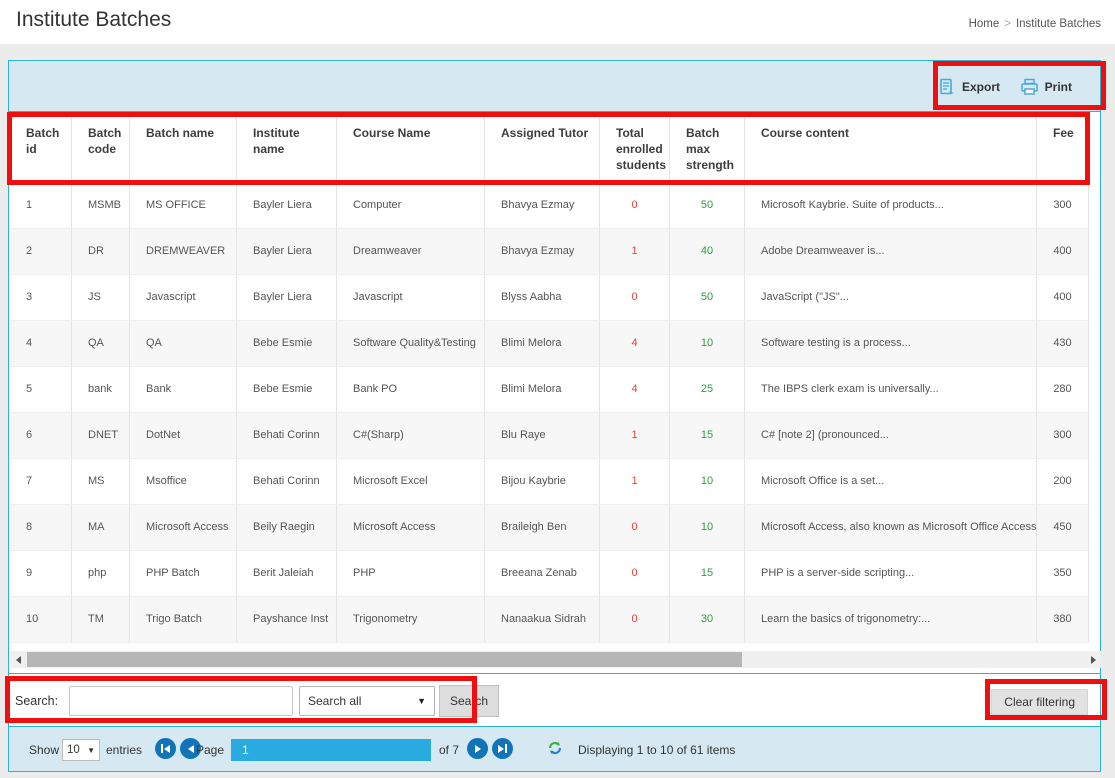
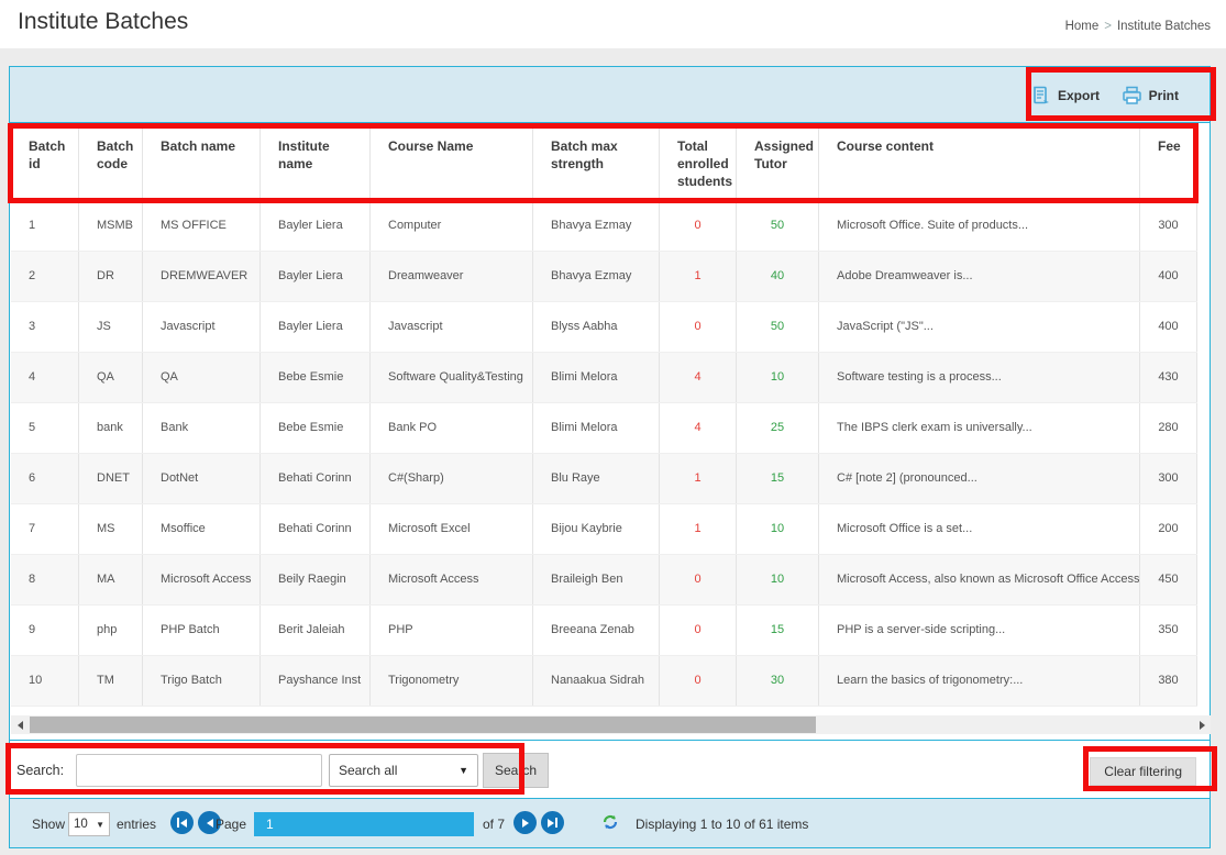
  Institute Batches
  Home > Institute Batches
  Export
  Print
  Batch id
  Batch code
  Batch name
  Institute name
  Course Name
- Assigned Tutor
+ Batch max strength
  Total enrolled students
- Batch max strength
+ Assigned Tutor
  Course content
  Fee
  1
  MSMB
  MS OFFICE
  Bayler Liera
  Computer
  Bhavya Ezmay
  0
  50
- Microsoft Kaybrie. Suite of products...
+ Microsoft Office. Suite of products...
  300
  2
  DR
  DREMWEAVER
  Bayler Liera
  Dreamweaver
  Bhavya Ezmay
  1
  40
  Adobe Dreamweaver is...
  400
  3
  JS
  Javascript
  Bayler Liera
  Javascript
  Blyss Aabha
  0
  50
  JavaScript ("JS"...
  400
  4
  QA
  QA
  Bebe Esmie
  Software Quality&Testing
  Blimi Melora
  4
  10
  Software testing is a process...
  430
  5
  bank
  Bank
  Bebe Esmie
  Bank PO
  Blimi Melora
  4
  25
  The IBPS clerk exam is universally...
  280
  6
  DNET
  DotNet
  Behati Corinn
  C#(Sharp)
  Blu Raye
  1
  15
  C# [note 2] (pronounced...
  300
  7
  MS
  Msoffice
  Behati Corinn
  Microsoft Excel
  Bijou Kaybrie
  1
  10
  Microsoft Office is a set...
  200
  8
  MA
  Microsoft Access
  Beily Raegin
  Microsoft Access
  Braileigh Ben
  0
  10
  Microsoft Access, also known as Microsoft Office Access
  450
  9
  php
  PHP Batch
  Berit Jaleiah
  PHP
  Breeana Zenab
  0
  15
  PHP is a server-side scripting...
  350
  10
  TM
  Trigo Batch
  Payshance Inst
  Trigonometry
  Nanaakua Sidrah
  0
  30
  Learn the basics of trigonometry:...
  380
  Search:
  Search all
  ▼
  Search
  Clear filtering
  Show
  10
  ▼
  entries
  Page
  1
  of 7
  Displaying 1 to 10 of 61 items
